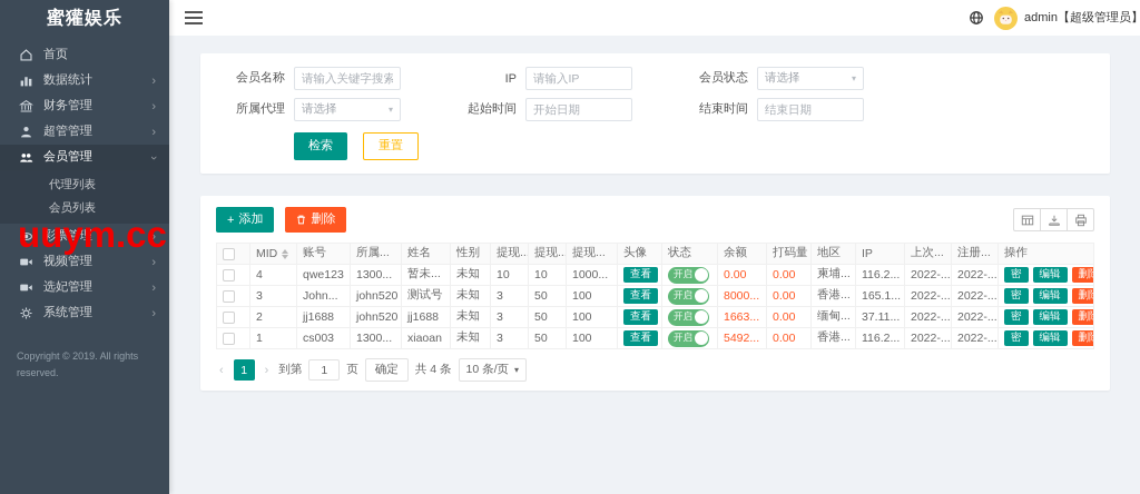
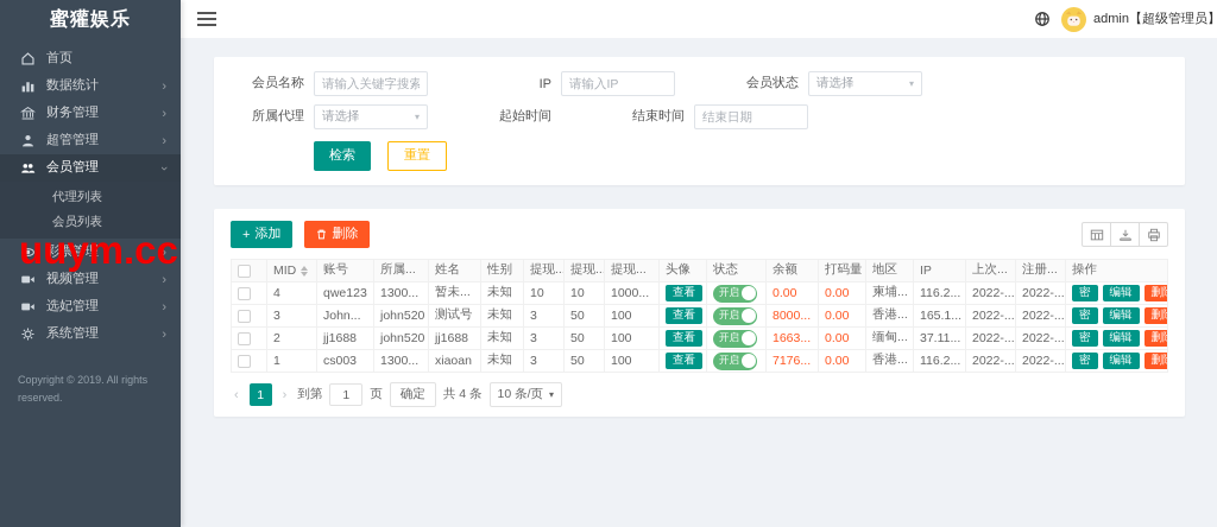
  蜜獾娱乐
  首页
  数据统计
  ›
  财务管理
  ›
  超管管理
  ›
  会员管理
  代理列表
  会员列表
  彩票管理
  ›
  视频管理
  ›
  选妃管理
  ›
  系统管理
  ›
  Copyright © 2019. All rights reserved.
  uuym.cc
  admin【超级管理员】
  会员名称
  请输入关键字搜索
  IP
  请输入IP
  会员状态
  请选择
  ▾
  所属代理
  请选择
  ▾
  起始时间
- 开始日期
  结束时间
  结束日期
  检索
  重置
  +
  添加
  删除
  	MID	账号	所属...	姓名	性别	提现..	提现..	提现...	头像	状态	余额	打码量	地区	IP	上次...	注册...	操作
  	4	qwe123	1300...	暂未...	未知	10	10	1000...	查看	开启	0.00	0.00	柬埔...	116.2...	2022-...	2022-...	密 编辑 删
  	3	John...	john520	测试号	未知	3	50	100	查看	开启	8000...	0.00	香港...	165.1...	2022-...	2022-...	密 编辑 删
  	2	jj1688	john520	jj1688	未知	3	50	100	查看	开启	1663...	0.00	缅甸...	37.11...	2022-...	2022-...	密 编辑 删
- 	1	cs003	1300...	xiaoan	未知	3	50	100	查看	开启	5492...	0.00	香港...	116.2...	2022-...	2022-...	密 编辑 删
+ 	1	cs003	1300...	xiaoan	未知	3	50	100	查看	开启	7176...	0.00	香港...	116.2...	2022-...	2022-...	密 编辑 删
  ‹
  1
  ›
  到第
  1
  页
  确定
  共 4 条
  10 条/页
  ▾
